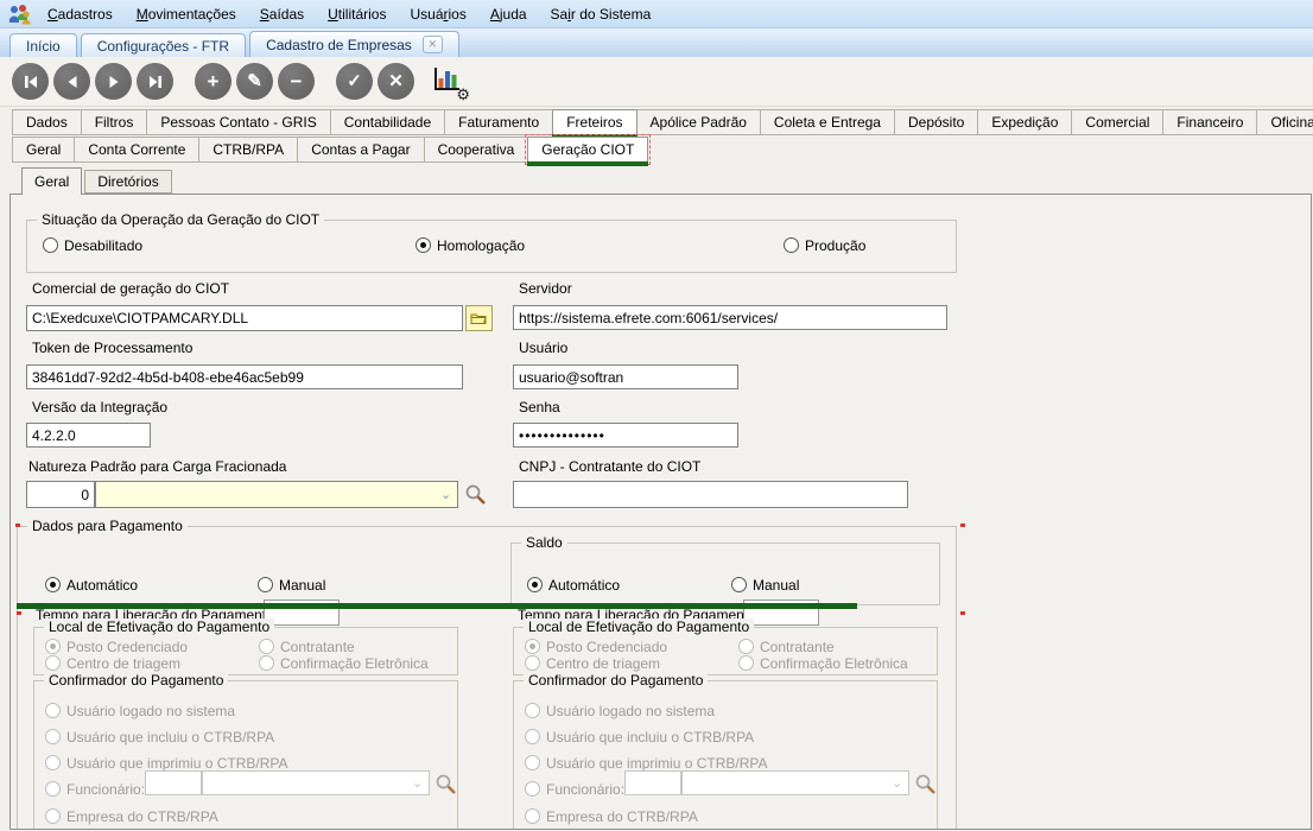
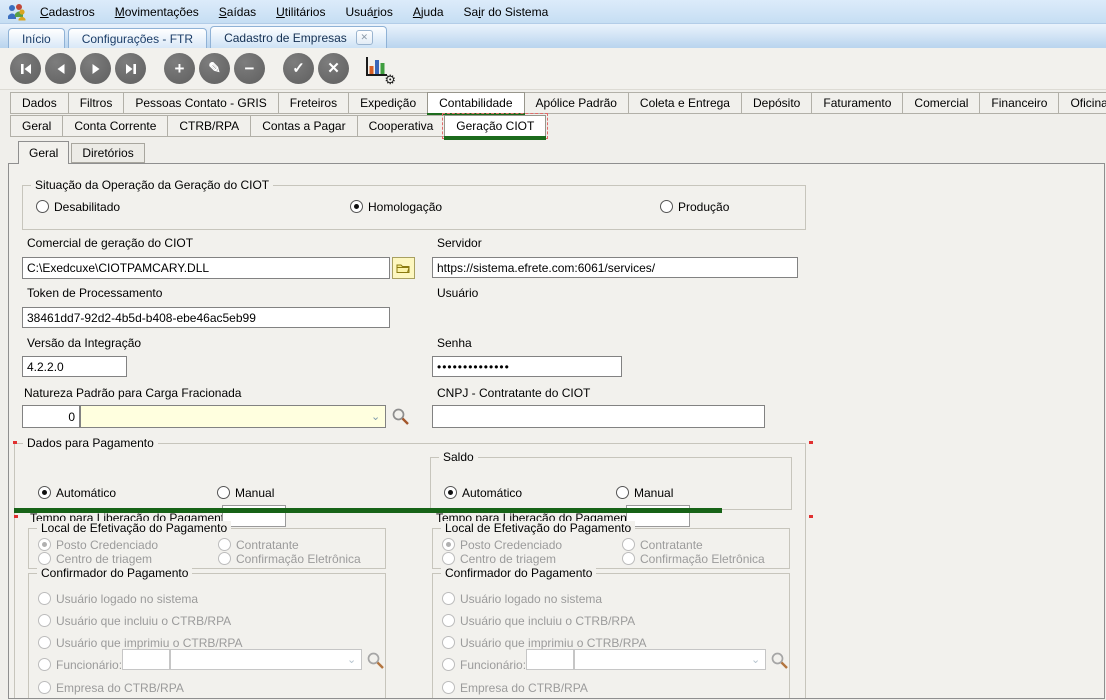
  Cadastros
  Movimentações
  Saídas
  Utilitários
  Usuários
  Ajuda
  Sair do Sistema
  Início
  Configurações - FTR
  Cadastro de Empresas
  ✕
  +
  ✎
  −
  ✓
  ✕
  ⚙
  Dados
  Filtros
  Pessoas Contato - GRIS
- Contabilidade
+ Freteiros
- Faturamento
+ Expedição
- Freteiros
+ Contabilidade
  Apólice Padrão
  Coleta e Entrega
  Depósito
- Expedição
+ Faturamento
  Comercial
  Financeiro
  Oficina
  Geral
  Conta Corrente
  CTRB/RPA
  Contas a Pagar
  Cooperativa
  Geração CIOT
  Geral
  Diretórios
  Situação da Operação da Geração do CIOT
  Desabilitado
  Homologação
  Produção
  Comercial de geração do CIOT
  C:\Exedcuxe\CIOTPAMCARY.DLL
  Servidor
  https://sistema.efrete.com:6061/services/
  Token de Processamento
  38461dd7-92d2-4b5d-b408-ebe46ac5eb99
  Usuário
- usuario@softran
  Versão da Integração
  4.2.2.0
  Senha
  ••••••••••••••
  Natureza Padrão para Carga Fracionada
  0
  ⌄
  CNPJ - Contratante do CIOT
  Dados para Pagamento
  Automático
  Manual
  Tempo para Liberação do Pagamen
  Local de Efetivação do Pagamento
  Posto Credenciado
  Contratante
  Centro de triagem
  Confirmação Eletrônica
  Confirmador do Pagamento
  Usuário logado no sistema
  Usuário que incluiu o CTRB/RPA
  Usuário que imprimiu o CTRB/RPA
  Funcionário:
  ⌄
  Empresa do CTRB/RPA
  Saldo
  Automático
  Manual
  Tempo para Liberação do Pagamen
  Local de Efetivação do Pagamento
  Posto Credenciado
  Contratante
  Centro de triagem
  Confirmação Eletrônica
  Confirmador do Pagamento
  Usuário logado no sistema
  Usuário que incluiu o CTRB/RPA
  Usuário que imprimiu o CTRB/RPA
  Funcionário:
  ⌄
  Empresa do CTRB/RPA
